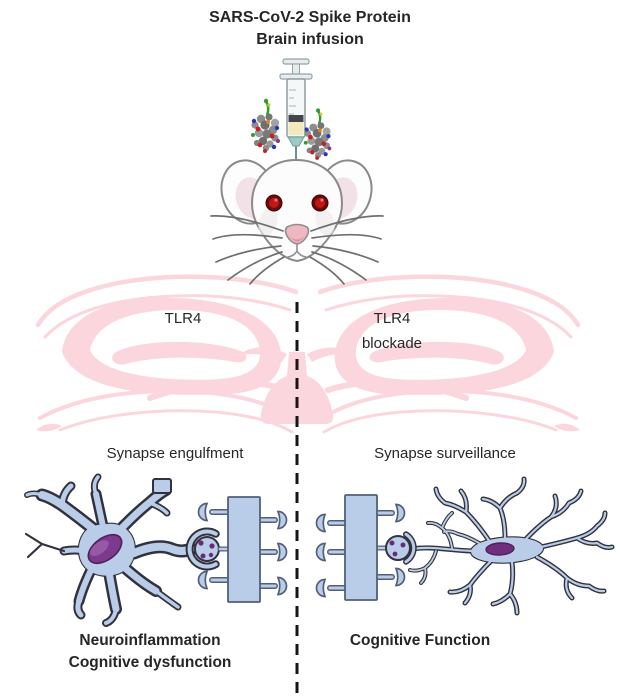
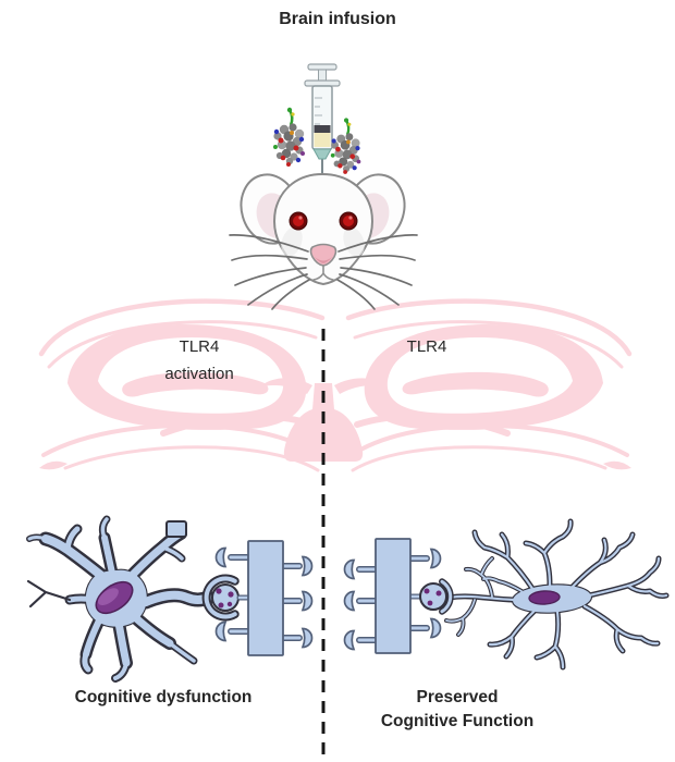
- SARS-CoV-2 Spike Protein
  Brain infusion
  TLR4
+ activation
  TLR4
- blockade
- Synapse engulfment
- Synapse surveillance
- Neuroinflammation
  Cognitive dysfunction
+ Preserved
  Cognitive Function
